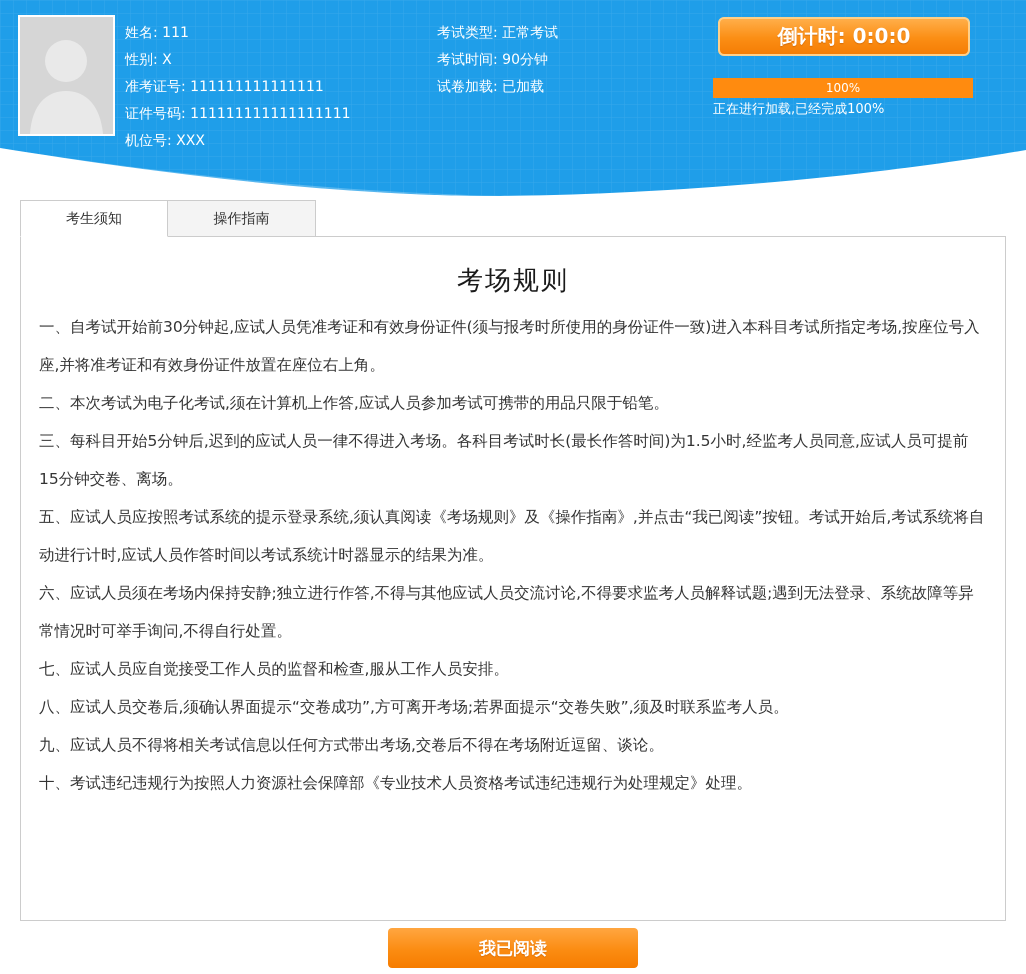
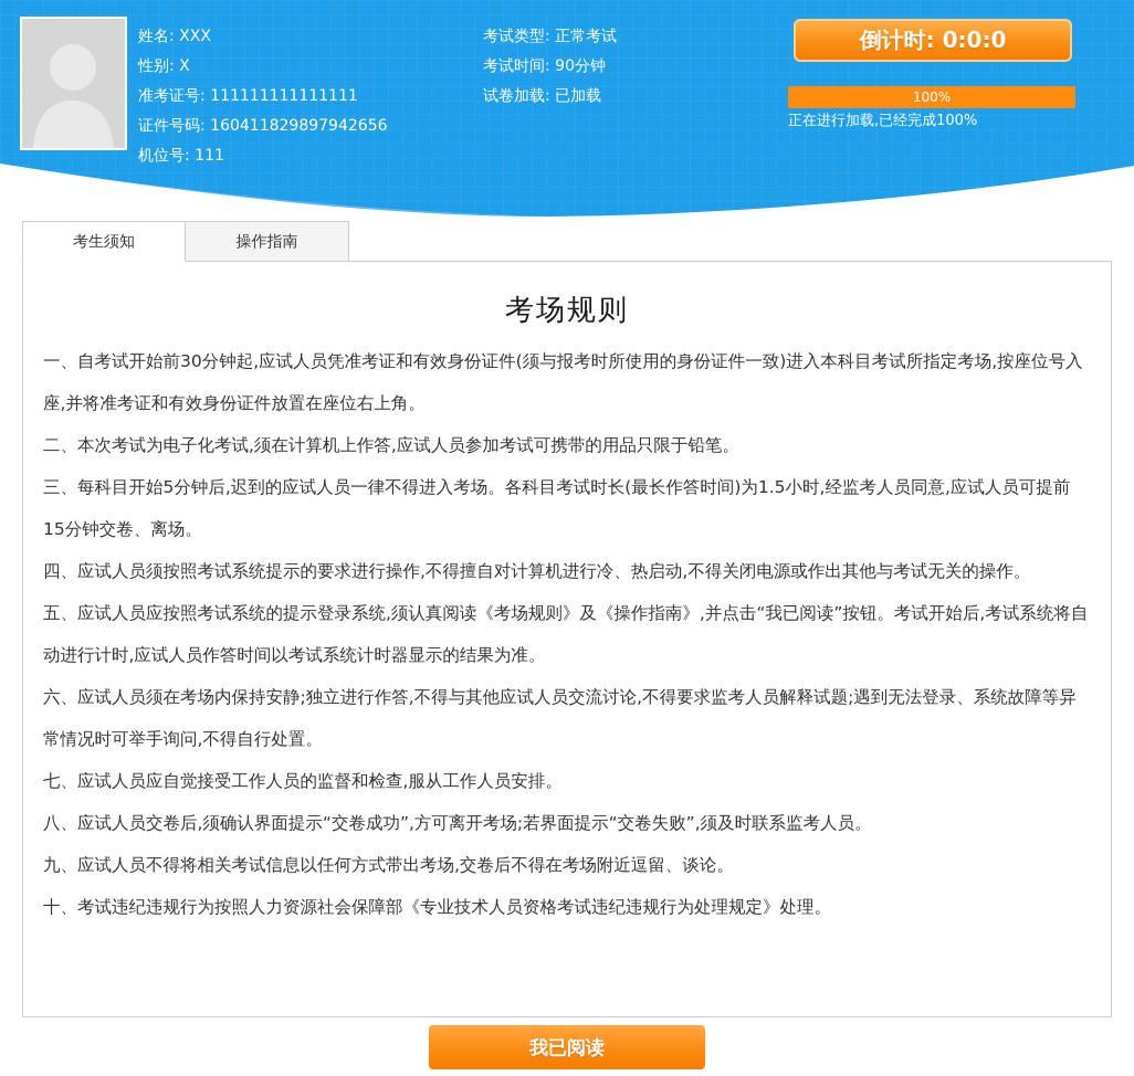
- 姓名: 111
+ 姓名: XXX
  性别: X
  准考证号: 111111111111111
- 证件号码: 111111111111111111
+ 证件号码: 160411829897942656
- 机位号: XXX
+ 机位号: 111
  考试类型: 正常考试
  考试时间: 90分钟
  试卷加载: 已加载
  倒计时: 0:0:0
  100%
  正在进行加载,已经完成100%
  考生须知
  操作指南
  考场规则
  一、自考试开始前30分钟起,应试人员凭准考证和有效身份证件(须与报考时所使用的身份证件一致)进入本科目考试所指定考场,按座位号入座,并将准考证和有效身份证件放置在座位右上角。
  二、本次考试为电子化考试,须在计算机上作答,应试人员参加考试可携带的用品只限于铅笔。
  三、每科目开始5分钟后,迟到的应试人员一律不得进入考场。各科目考试时长(最长作答时间)为1.5小时,经监考人员同意,应试人员可提前15分钟交卷、离场。
+ 四、应试人员须按照考试系统提示的要求进行操作,不得擅自对计算机进行冷、热启动,不得关闭电源或作出其他与考试无关的操作。
  五、应试人员应按照考试系统的提示登录系统,须认真阅读《考场规则》及《操作指南》,并点击“我已阅读”按钮。考试开始后,考试系统将自动进行计时,应试人员作答时间以考试系统计时器显示的结果为准。
  六、应试人员须在考场内保持安静;独立进行作答,不得与其他应试人员交流讨论,不得要求监考人员解释试题;遇到无法登录、系统故障等异常情况时可举手询问,不得自行处置。
  七、应试人员应自觉接受工作人员的监督和检查,服从工作人员安排。
  八、应试人员交卷后,须确认界面提示“交卷成功”,方可离开考场;若界面提示“交卷失败”,须及时联系监考人员。
  九、应试人员不得将相关考试信息以任何方式带出考场,交卷后不得在考场附近逗留、谈论。
  十、考试违纪违规行为按照人力资源社会保障部《专业技术人员资格考试违纪违规行为处理规定》处理。
  我已阅读
